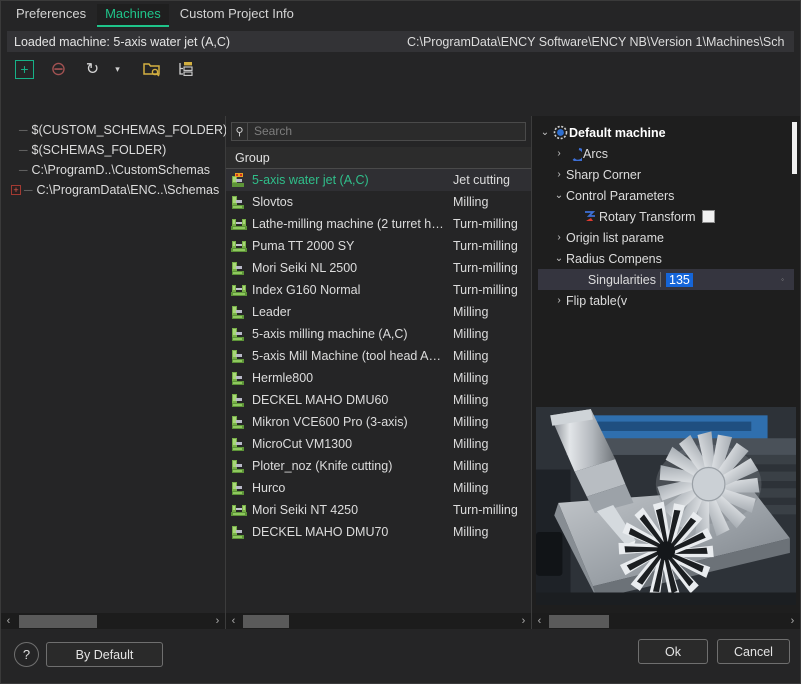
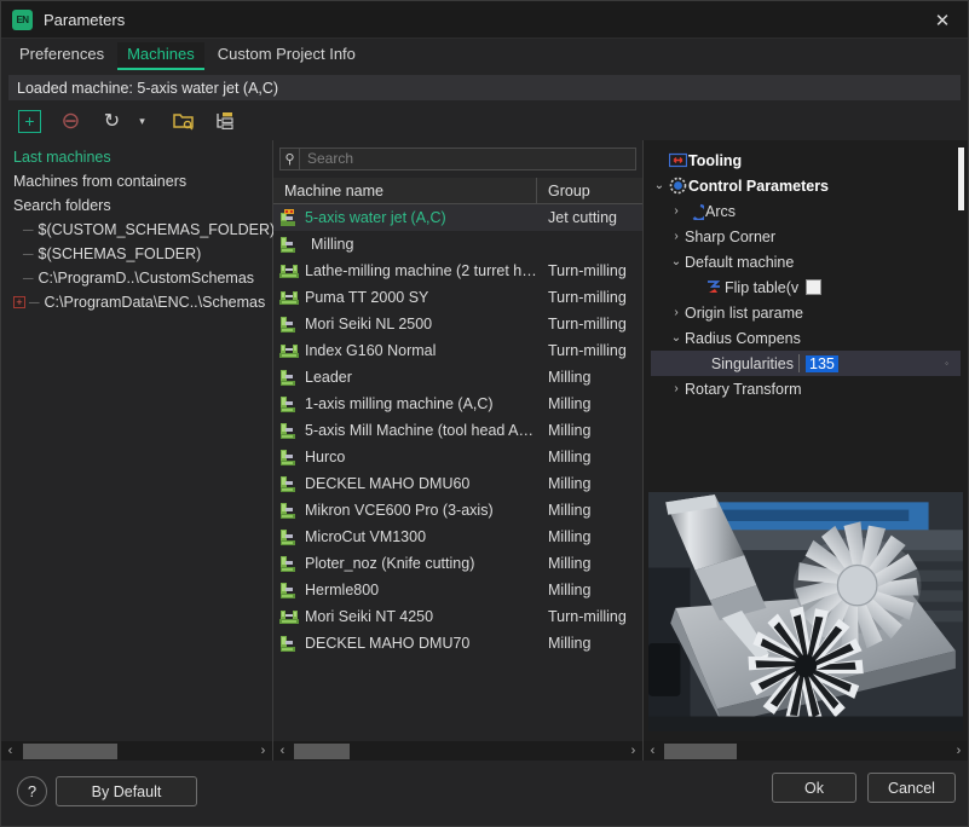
+ EN
+ Parameters
+ ✕
  Preferences
  Machines
  Custom Project Info
  Loaded machine: 5-axis water jet (A,C)
- C:\ProgramData\ENCY Software\ENCY NB\Version 1\Machines\Sch
  +
  ⊖
  ↻
  ▾
+ Last machines
+ Machines from containers
+ Search folders
  ─
  $(CUSTOM_SCHEMAS_FOLDER
  ─
  $(SCHEMAS_FOLDER)
  ─
  C:\ProgramD..\CustomSchemas
  +
  ─
  C:\ProgramData\ENC..\Schemas
  ‹
  ›
  ⚲
  Search
+ Machine name
  Group
  5-axis water jet (A,C)
  Jet cutting
- Slovtos
  Milling
  Lathe-milling machine (2 turret he..
  Turn-milling
  Puma TT 2000 SY
  Turn-milling
  Mori Seiki NL 2500
  Turn-milling
  Index G160 Normal
  Turn-milling
  Leader
  Milling
- 5-axis milling machine (A,C)
+ 1-axis milling machine (A,C)
  Milling
  5-axis Mill Machine (tool head A,C)
  Milling
- Hermle800
+ Hurco
  Milling
  DECKEL MAHO DMU60
  Milling
  Mikron VCE600 Pro (3-axis)
  Milling
  MicroCut VM1300
  Milling
  Ploter_noz (Knife cutting)
  Milling
- Hurco
+ Hermle800
  Milling
  Mori Seiki NT 4250
  Turn-milling
  DECKEL MAHO DMU70
  Milling
  ‹
  ›
+ Tooling
  ⌄
- Default machine
+ Control Parameters
  ›
  Arcs
  ›
  Sharp Corner
  ⌄
- Control Parameters
+ Default machine
- Rotary Transform
+ Flip table(v
  ›
  Origin list parame
  ⌄
  Radius Compens
  Singularities
  135
  ◦
  ›
- Flip table(v
+ Rotary Transform
  ‹
  ›
  ?
  By Default
  Ok
  Cancel
